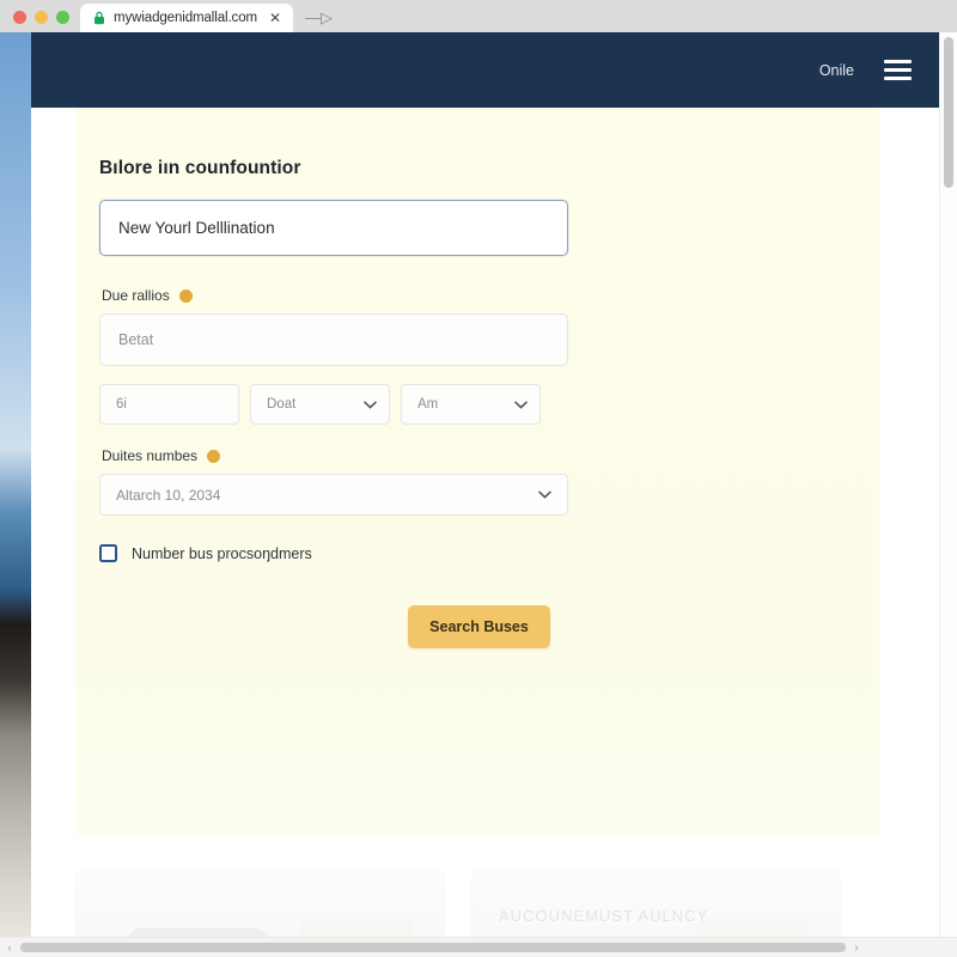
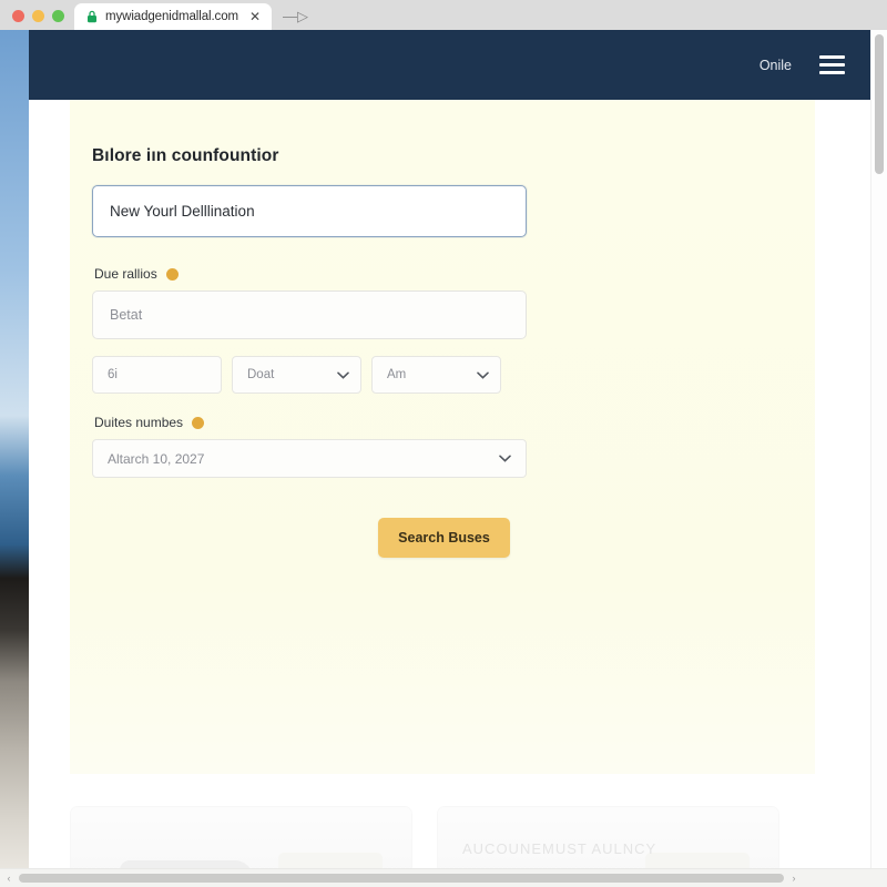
  mywiadgenidmallal.com
  ✕
  —▷
  Onile
  Bılore iın counfountior
  New Yourl Delllination
  Due rallios
  Betat
  6i
  Doat
  Am
  Duites numbes
- Altarch 10, 2034
+ Altarch 10, 2027
- Number bus procsoŋdmers
  Search Buses
  ‹
  ›
